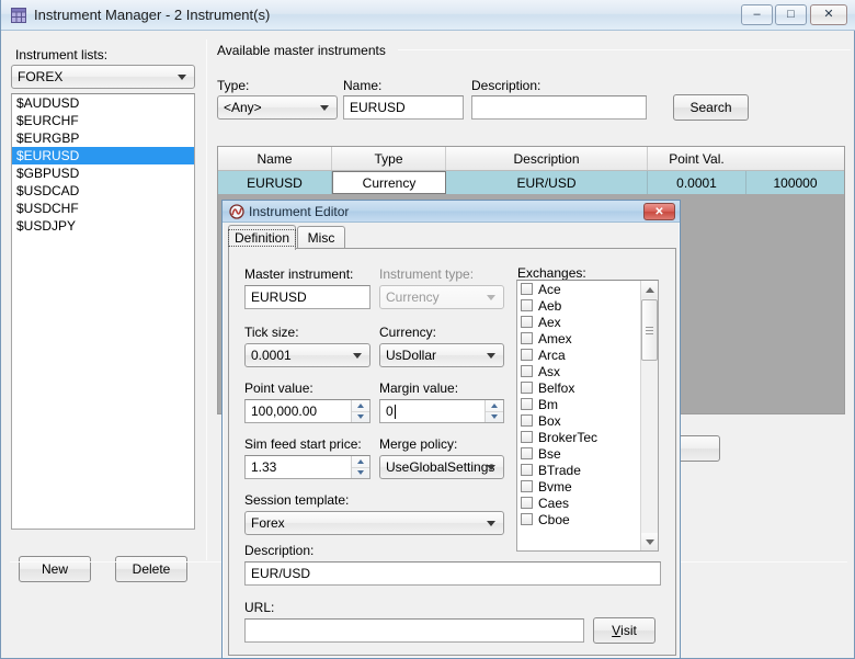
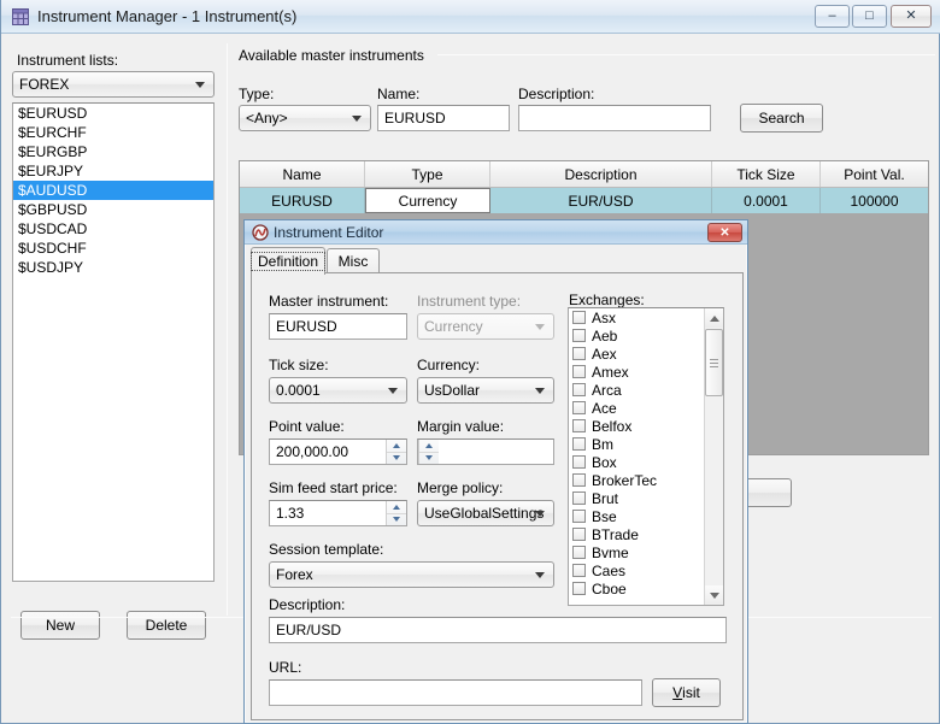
- Instrument Manager - 2 Instrument(s)
+ Instrument Manager - 1 Instrument(s)
  –
  □
  ✕
  Instrument lists:
  FOREX
- $AUDUSD
+ $EURUSD
  $EURCHF
  $EURGBP
+ $EURJPY
- $EURUSD
+ $AUDUSD
  $GBPUSD
  $USDCAD
  $USDCHF
  $USDJPY
  New
  Delete
  Available master instruments
  Type:
  <Any>
  Name:
  EURUSD
  Description:
  Search
  Name
  Type
  Description
+ Tick Size
  Point Val.
  EURUSD
  Currency
  EUR/USD
  0.0001
  100000
  Instrument Editor
  ✕
  Definition
  Misc
  Master instrument:
  EURUSD
  Instrument type:
  Currency
  Tick size:
  0.0001
  Currency:
  UsDollar
  Point value:
- 100,000.00
+ 200,000.00
  Margin value:
- 0
  Sim feed start price:
  1.33
  Merge policy:
  UseGlobalSettings
  Session template:
  Forex
  Description:
  EUR/USD
  URL:
  V
  isit
  Exchanges:
- Ace
+ Asx
  Aeb
  Aex
  Amex
  Arca
- Asx
+ Ace
  Belfox
  Bm
  Box
  BrokerTec
+ Brut
  Bse
  BTrade
  Bvme
  Caes
  Cboe
